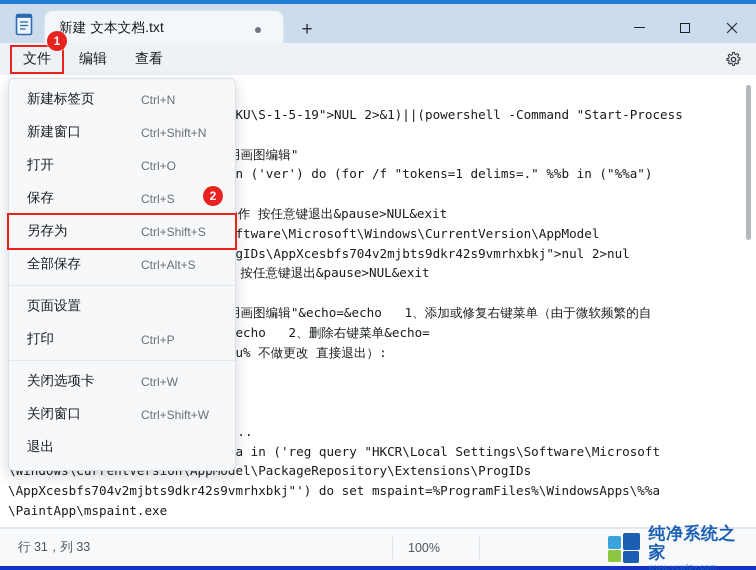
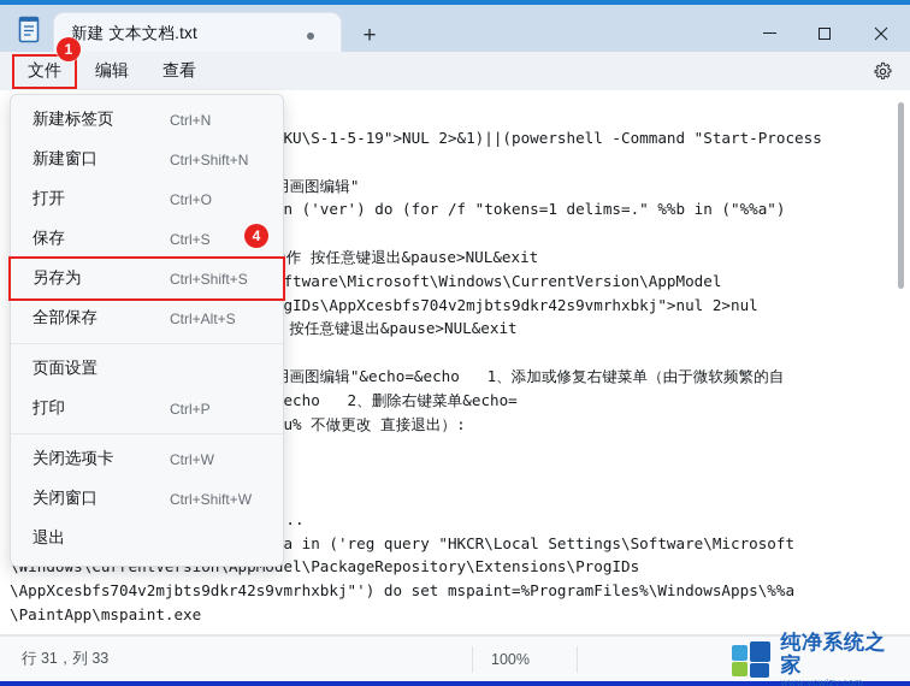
  新建 文本文档.txt
  +
  文件
  编辑
  查看
  KU\S-1-5-19">NUL 2>&1)||(powershell -Command "Start-Process
  n ('ver') do (for /f "tokens=1 delims=." %%b in ("%%a")
  作 按任意键退出&pause>NUL&exit
  ftware\Microsoft\Windows\CurrentVersion\AppModel
  gIDs\AppXcesbfs704v2mjbts9dkr42s9vmrhxbkj">nul 2>nul
  按任意键退出&pause>NUL&exit
  画图编辑"&echo=&echo 1、添加或修复右键菜单（由于微软频繁的自
  echo 2、删除右键菜单&echo=
  u% 不做更改 直接退出）:
  \AppXcesbfs704v2mjbts9dkr42s9vmrhxbkj"') do set mspaint=%ProgramFiles%\WindowsApps\%%a
  \PaintApp\mspaint.exe
  行 31，列 33
  100%
  新建标签页
  Ctrl+N
  新建窗口
  Ctrl+Shift+N
  打开
  Ctrl+O
  保存
  Ctrl+S
  另存为
  Ctrl+Shift+S
  全部保存
  Ctrl+Alt+S
  页面设置
  打印
  Ctrl+P
  关闭选项卡
  Ctrl+W
  关闭窗口
  Ctrl+Shift+W
  退出
  1
- 2
+ 4
  纯净系统之家
  www.ycwjzy.com
